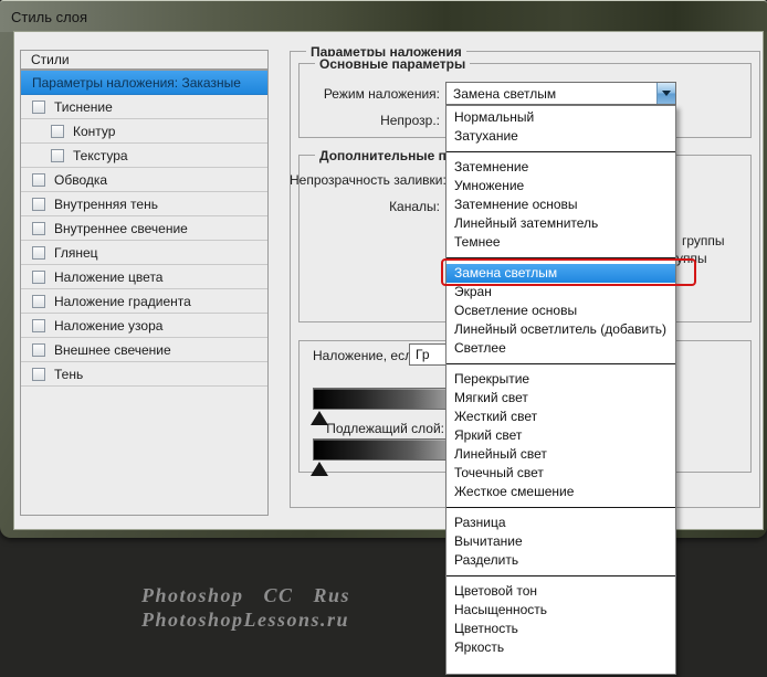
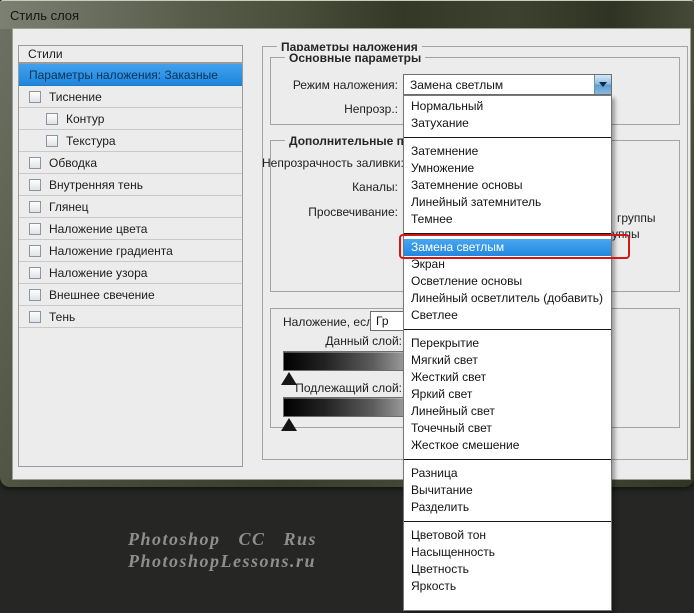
  Стиль слоя
  Стили
  Параметры наложения: Заказные
  Тиснение
  Контур
  Текстура
  Обводка
  Внутренняя тень
- Внутреннее свечение
  Глянец
  Наложение цвета
  Наложение градиента
  Наложение узора
  Внешнее свечение
  Тень
  Параметры наложения
  Основные параметры
  Режим наложения:
  Непрозр.:
  Непрозрачность заливки
  Каналы:
+ Просвечивание:
  Наложение, ес
+ Данный слой:
  Подлежащий слой:
  группы
  уппы
  Замена светлым
  Гр
  Нормальный
  Затухание
  Затемнение
  Умножение
  Затемнение основы
  Линейный затемнитель
  Темнее
  Замена светлым
  Экран
  Осветление основы
  Линейный осветлитель (добавить)
  Светлее
  Перекрытие
  Мягкий свет
  Жесткий свет
  Яркий свет
  Линейный свет
  Точечный свет
  Жесткое смешение
  Разница
  Вычитание
  Разделить
  Цветовой тон
  Насыщенность
  Цветность
  Яркость
  Photoshop CC Rus
  PhotoshopLessons.ru
